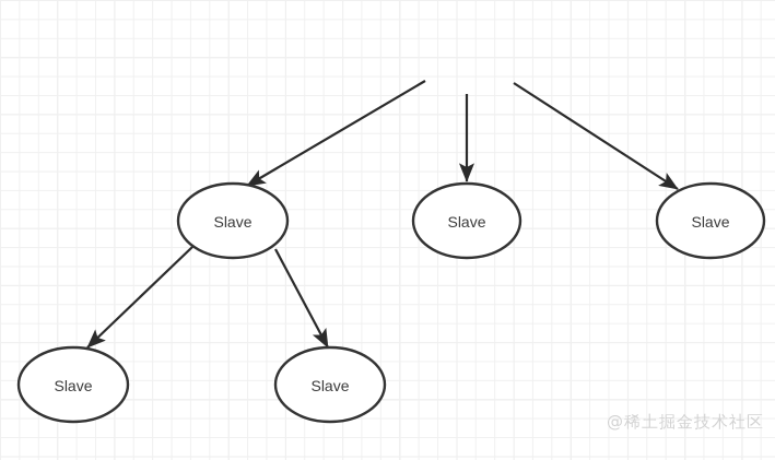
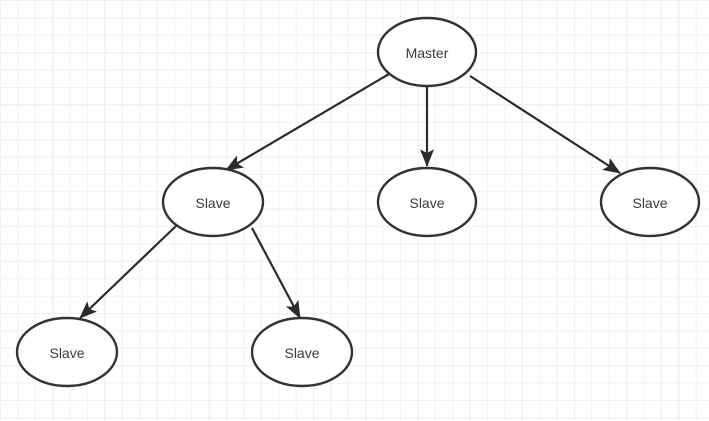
+ Master
  Slave
  Slave
  Slave
  Slave
  Slave
- @稀土掘金技术社区
